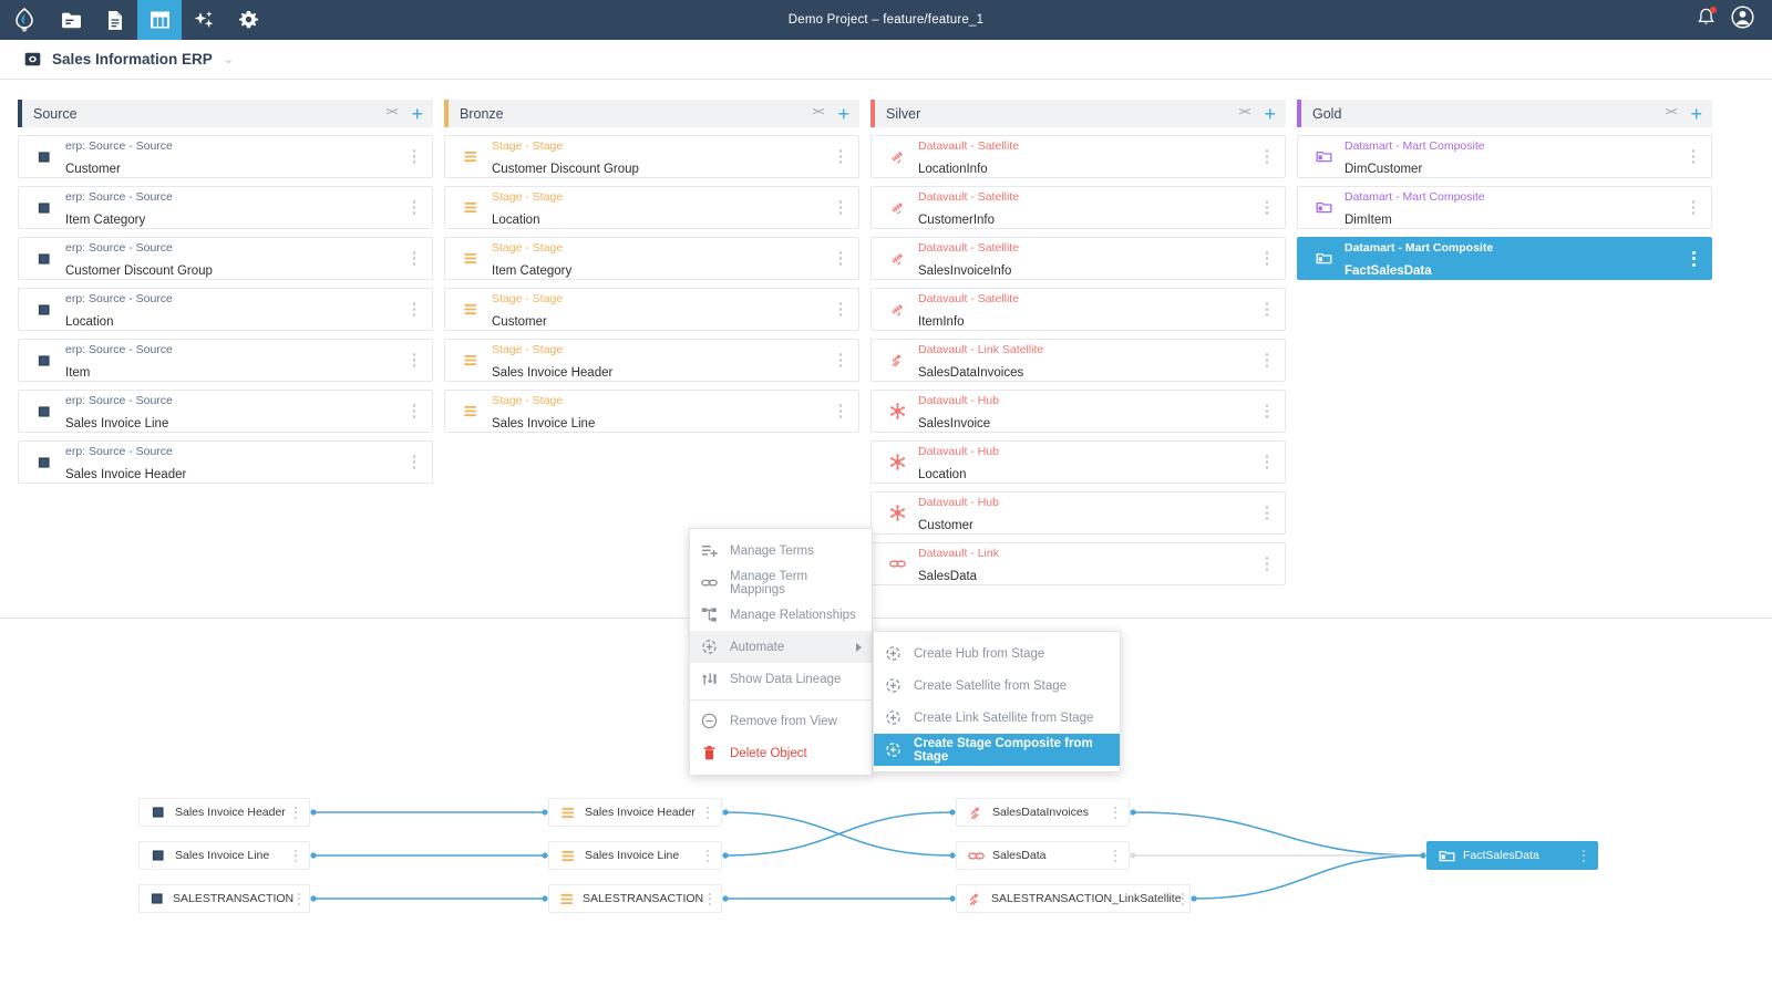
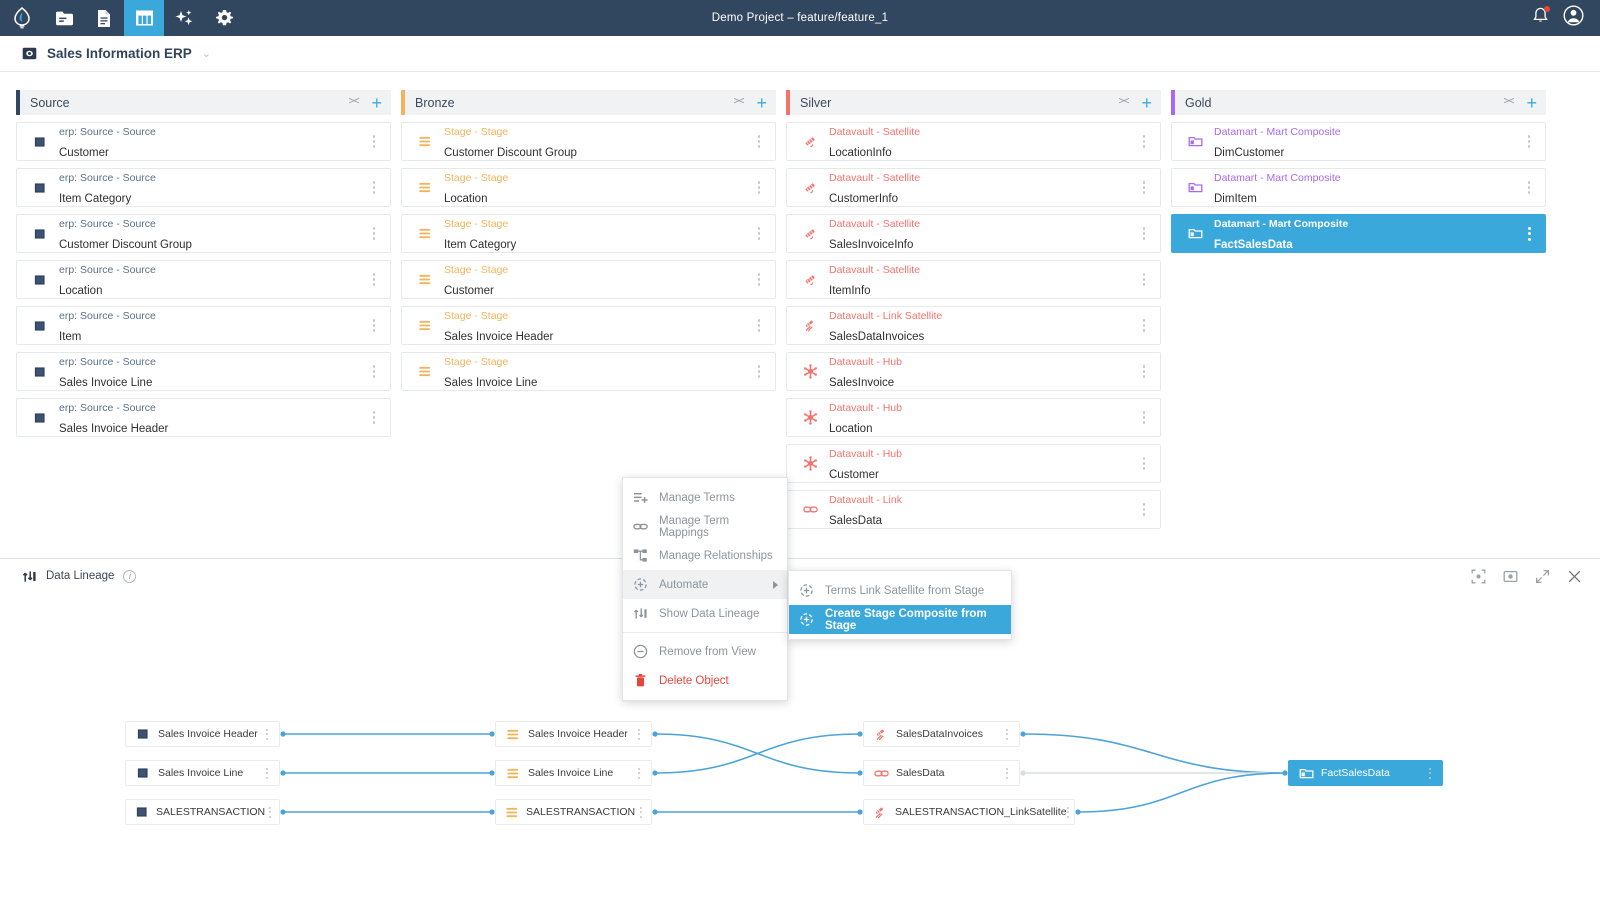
  Demo Project – feature/feature_1
  Sales Information ERP
  ⌄
  Source
  ><
  +
  erp: Source - Source
  Customer
  erp: Source - Source
  Item Category
  erp: Source - Source
  Customer Discount Group
  erp: Source - Source
  Location
  erp: Source - Source
  Item
  erp: Source - Source
  Sales Invoice Line
  erp: Source - Source
  Sales Invoice Header
  Bronze
  ><
  +
  Stage - Stage
  Customer Discount Group
  Stage - Stage
  Location
  Stage - Stage
  Item Category
  Stage - Stage
  Customer
  Stage - Stage
  Sales Invoice Header
  Stage - Stage
  Sales Invoice Line
  Silver
  ><
  +
  Datavault - Satellite
  LocationInfo
  Datavault - Satellite
  CustomerInfo
  Datavault - Satellite
  SalesInvoiceInfo
  Datavault - Satellite
  ItemInfo
  Datavault - Link Satellite
  SalesDataInvoices
  Datavault - Hub
  SalesInvoice
  Datavault - Hub
  Location
  Datavault - Hub
  Customer
  Datavault - Link
  SalesData
  Gold
  ><
  +
  Datamart - Mart Composite
  DimCustomer
  Datamart - Mart Composite
  DimItem
  Datamart - Mart Composite
  FactSalesData
  Manage Terms
  Manage Term Mappings
  Manage Relationships
  Automate
  Show Data Lineage
  Remove from View
  Delete Object
- Create Hub from Stage
- Create Satellite from Stage
- Create Link Satellite from Stage
+ Terms Link Satellite from Stage
  Create Stage Composite from Stage
+ Data Lineage
+ i
  Sales Invoice Header
  Sales Invoice Line
  SALESTRANSACTION
  Sales Invoice Header
  Sales Invoice Line
  SALESTRANSACTION
  SalesDataInvoices
  SalesData
  SALESTRANSACTION_LinkSatellite
  FactSalesData
